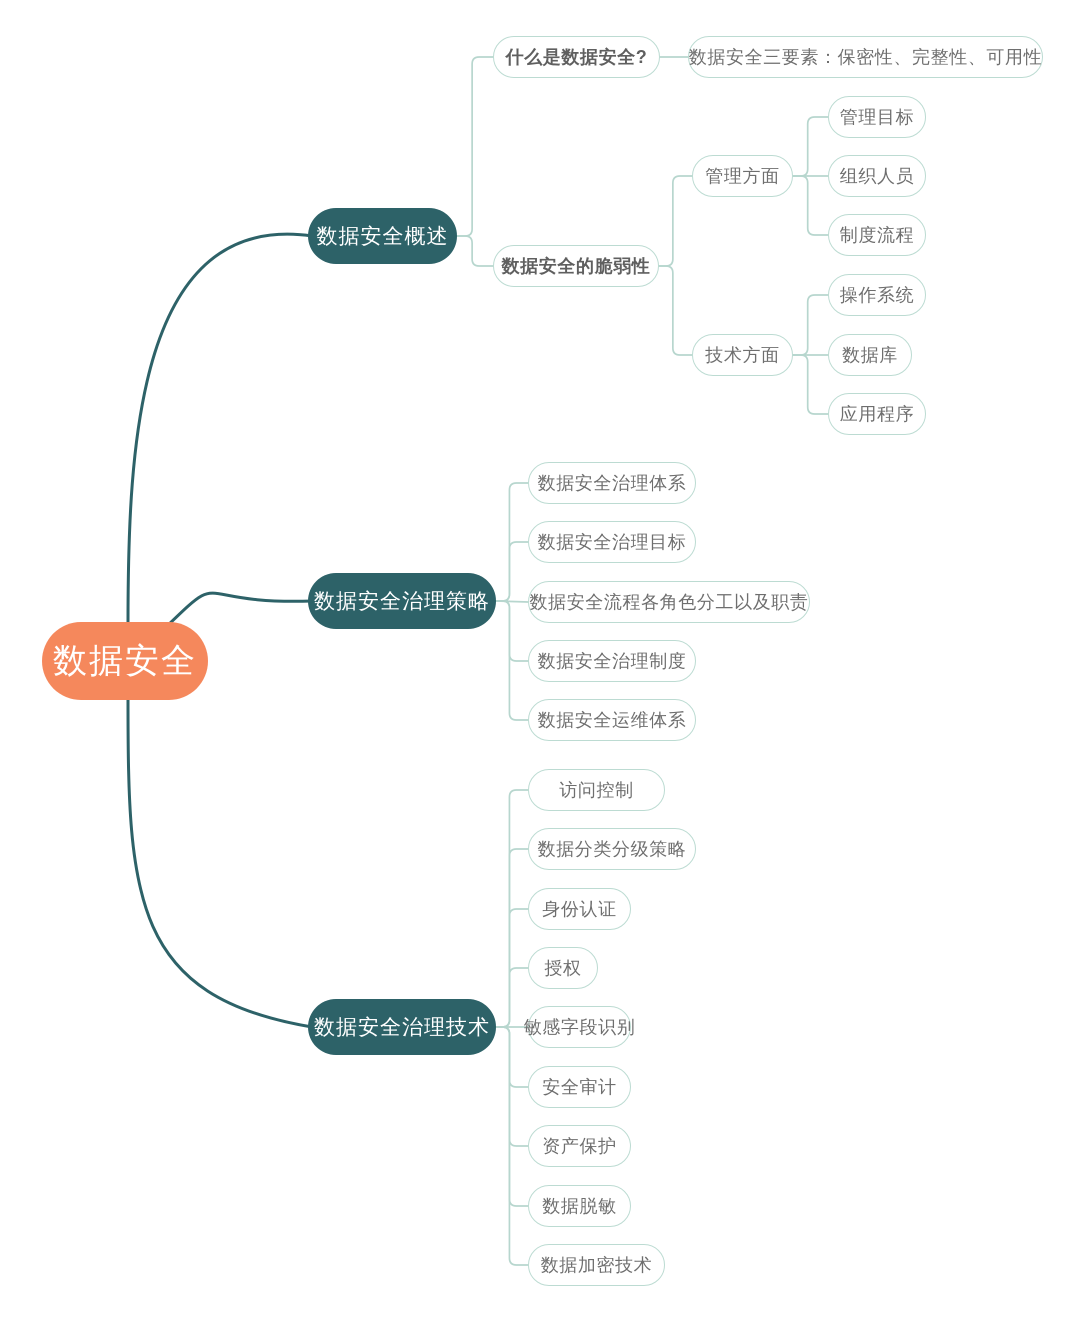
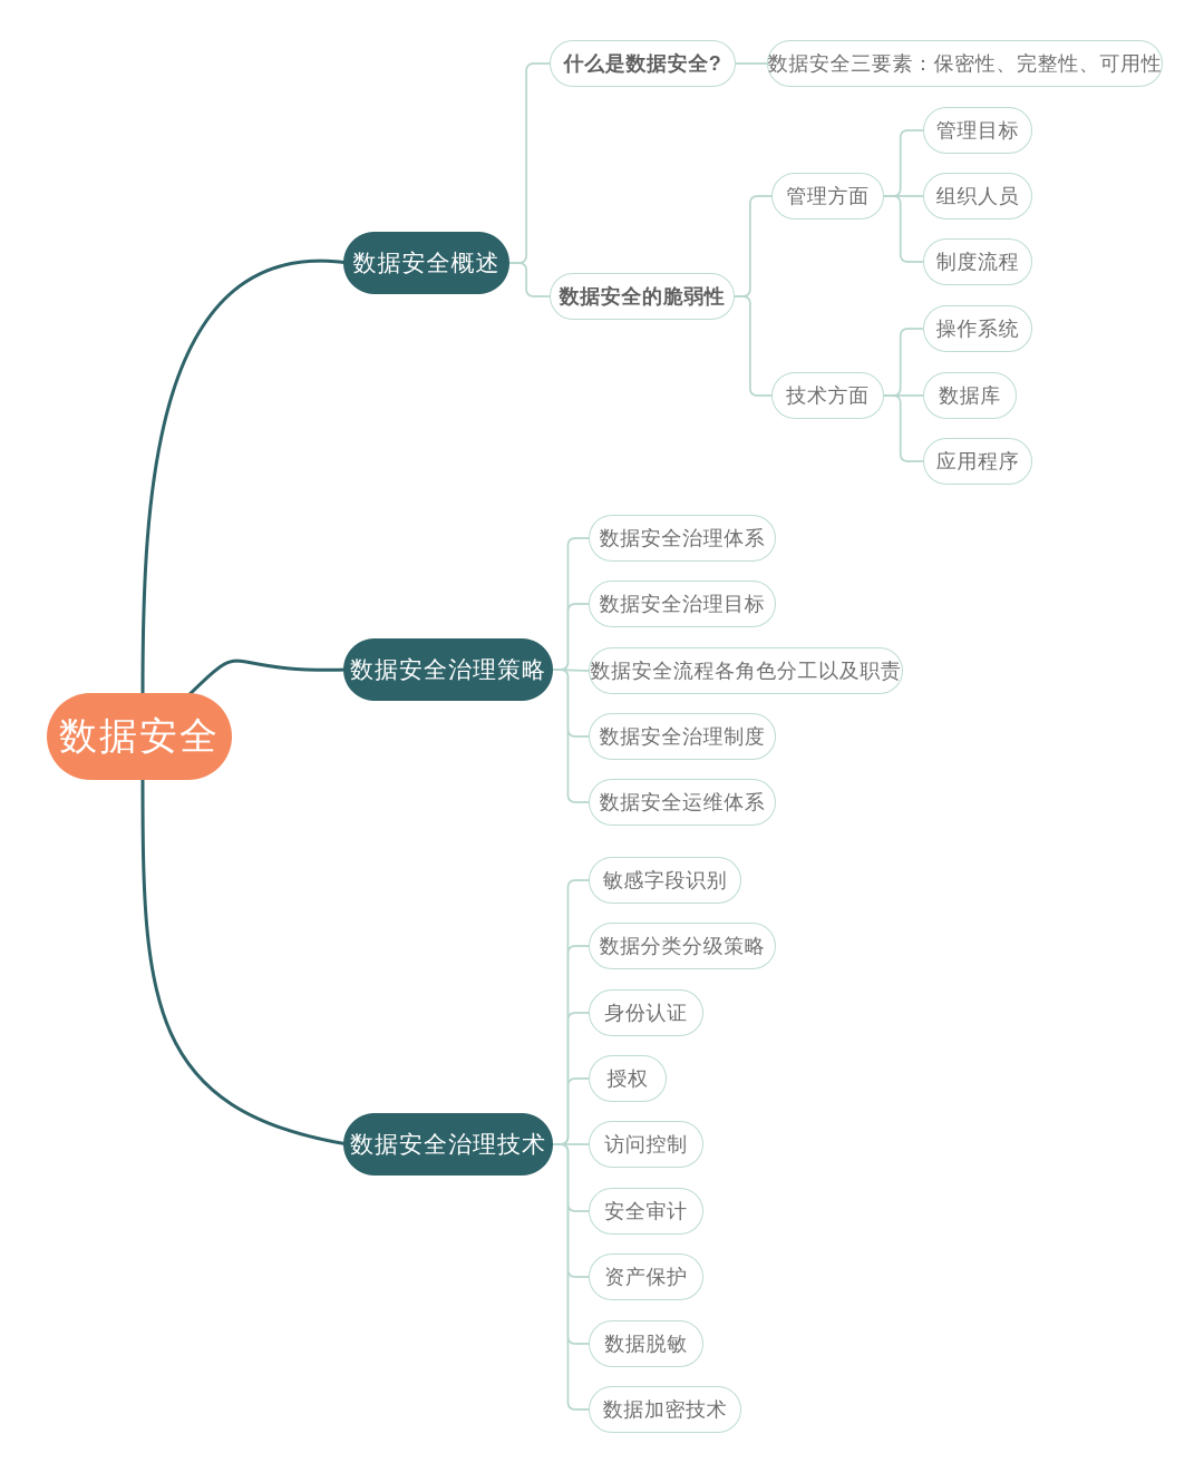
  数据安全
  数据安全概述
  什么是数据安全?
  数据安全三要素：保密性、完整性、可用性
  数据安全的脆弱性
  管理方面
  管理目标
  组织人员
  制度流程
  技术方面
  操作系统
  数据库
  应用程序
  数据安全治理策略
  数据安全治理体系
  数据安全治理目标
  数据安全流程各角色分工以及职责
  数据安全治理制度
  数据安全运维体系
  数据安全治理技术
- 访问控制
+ 敏感字段识别
  数据分类分级策略
  身份认证
  授权
- 敏感字段识别
+ 访问控制
  安全审计
  资产保护
  数据脱敏
  数据加密技术
